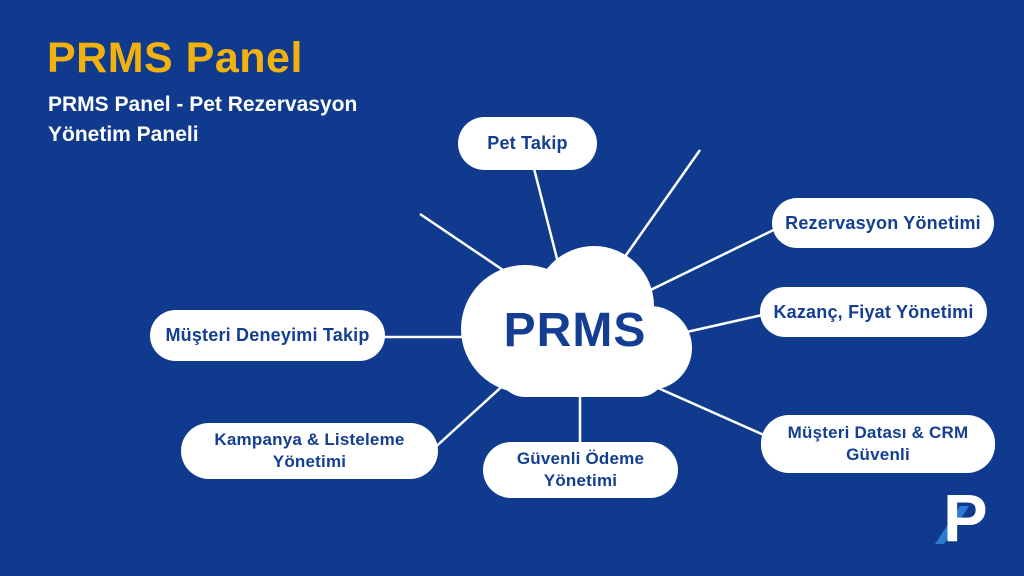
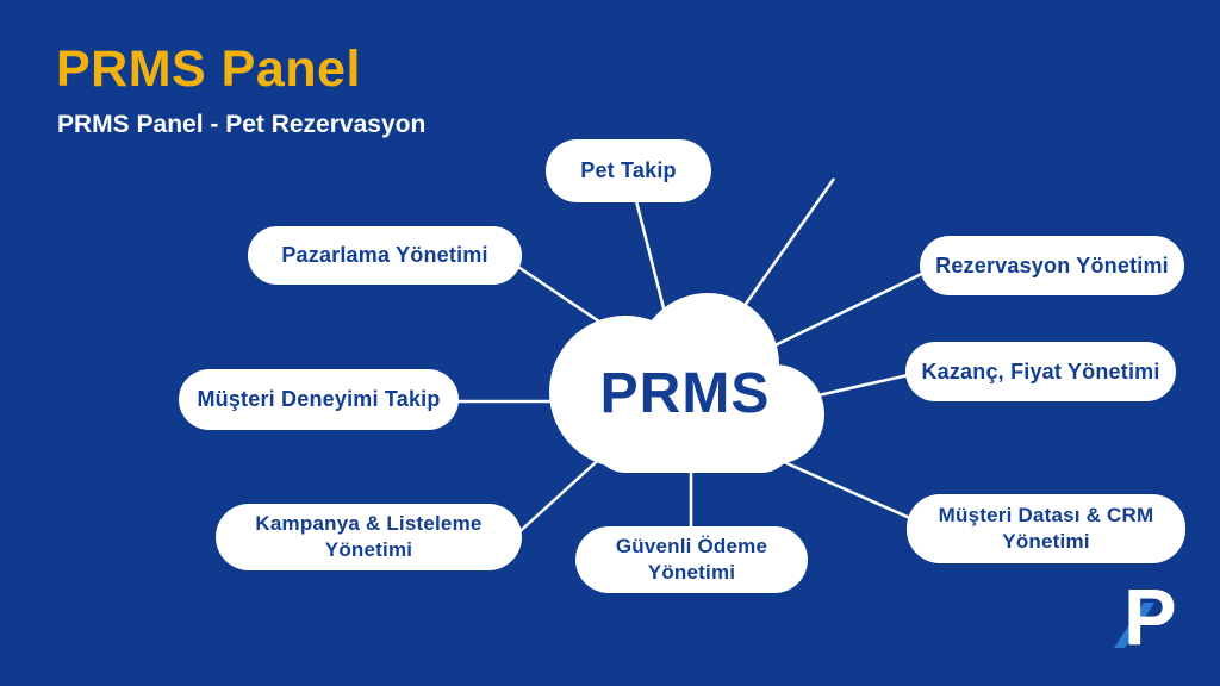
  PRMS Panel
  PRMS Panel - Pet Rezervasyon
- Yönetim Paneli
  PRMS
  Pet Takip
+ Pazarlama Yönetimi
  Rezervasyon Yönetimi
  Müşteri Deneyimi Takip
  Kazanç, Fiyat Yönetimi
  Kampanya & Listeleme Yönetimi
  Güvenli Ödeme Yönetimi
- Müşteri Datası & CRM Güvenli
+ Müşteri Datası & CRM Yönetimi
  P
